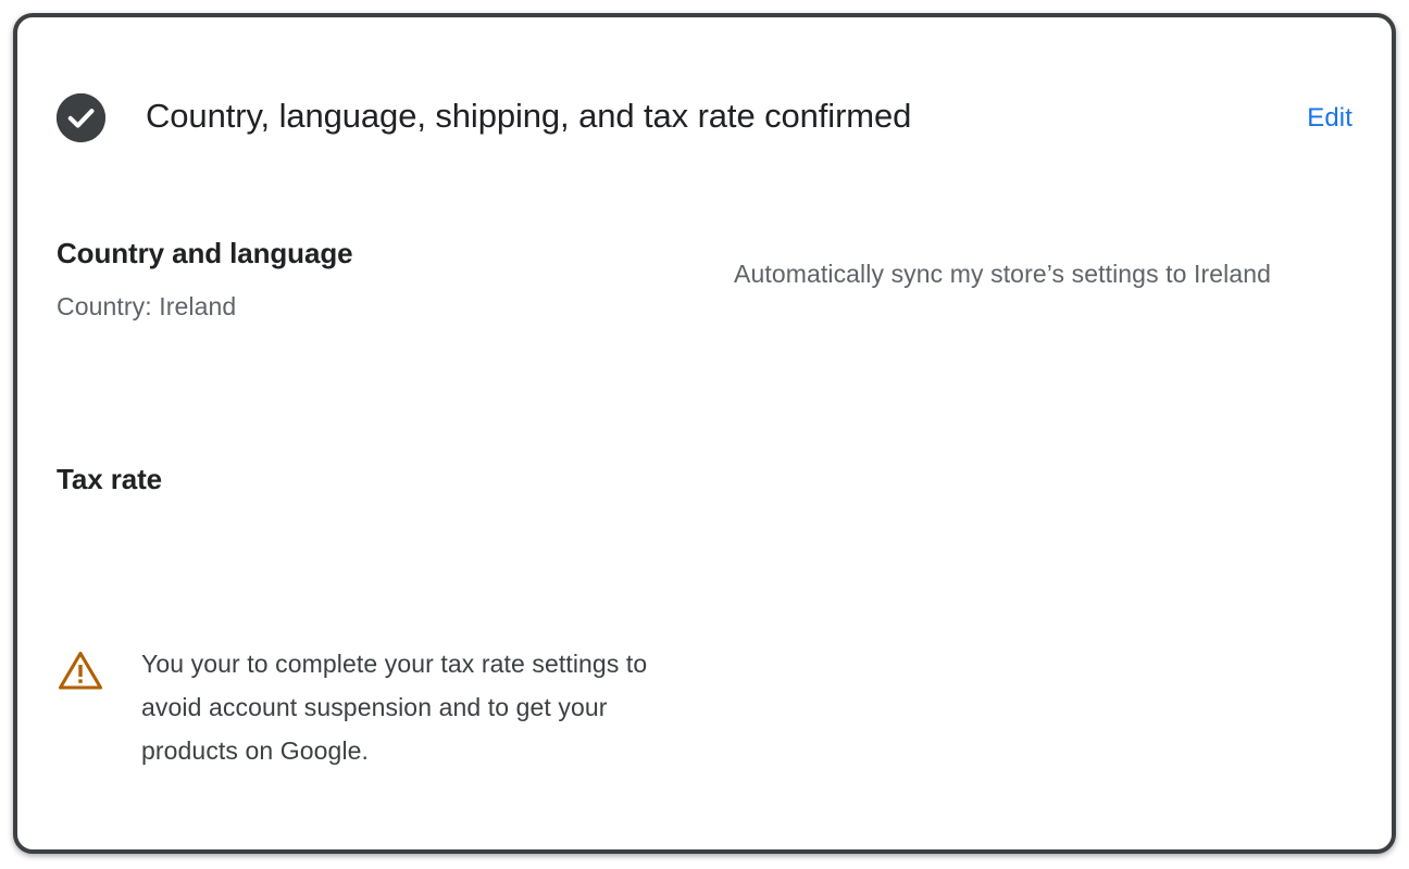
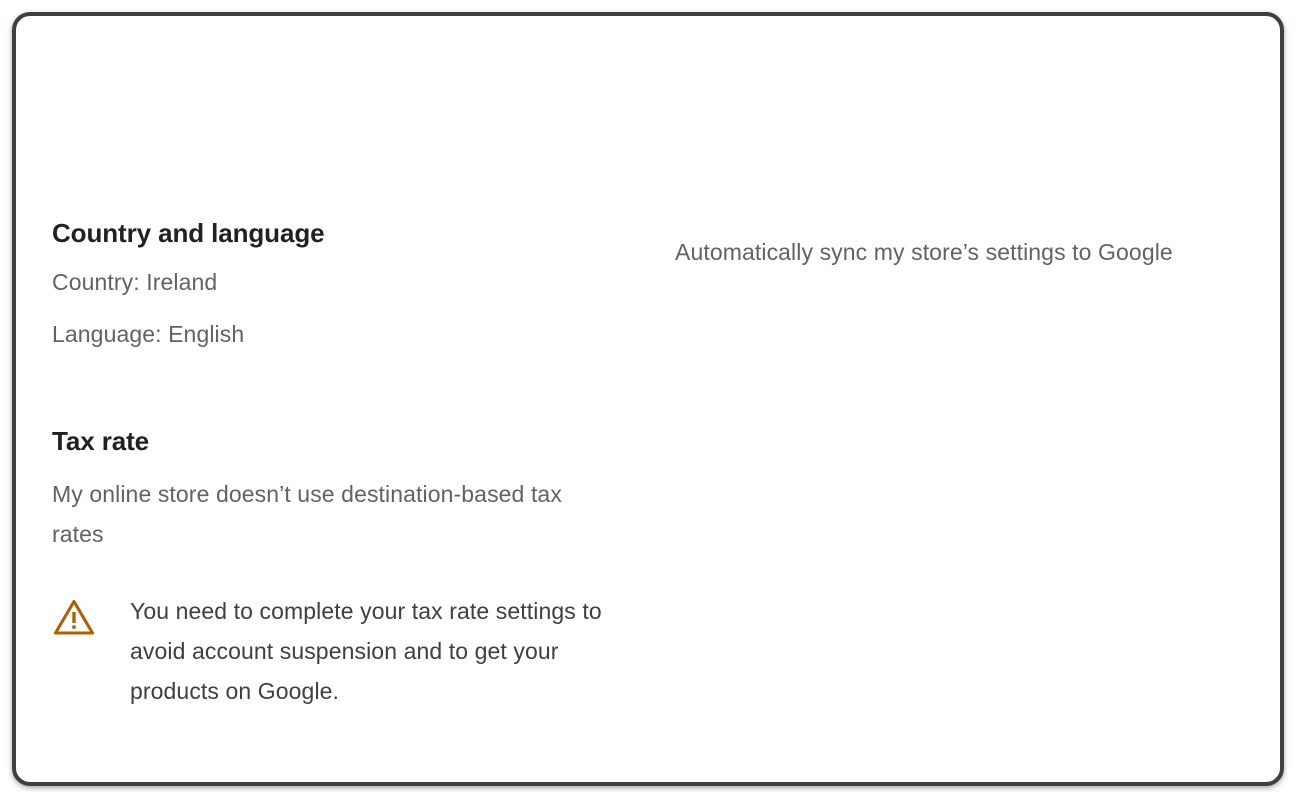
- Country, language, shipping, and tax rate confirmed
- Edit
  Country and language
  Country: Ireland
+ Language: English
  Tax rate
+ My online store doesn’t use destination-based tax rates
- You your to complete your tax rate settings to avoid account suspension and to get your products on Google.
+ You need to complete your tax rate settings to avoid account suspension and to get your products on Google.
- Automatically sync my store’s settings to Ireland
+ Automatically sync my store’s settings to Google
